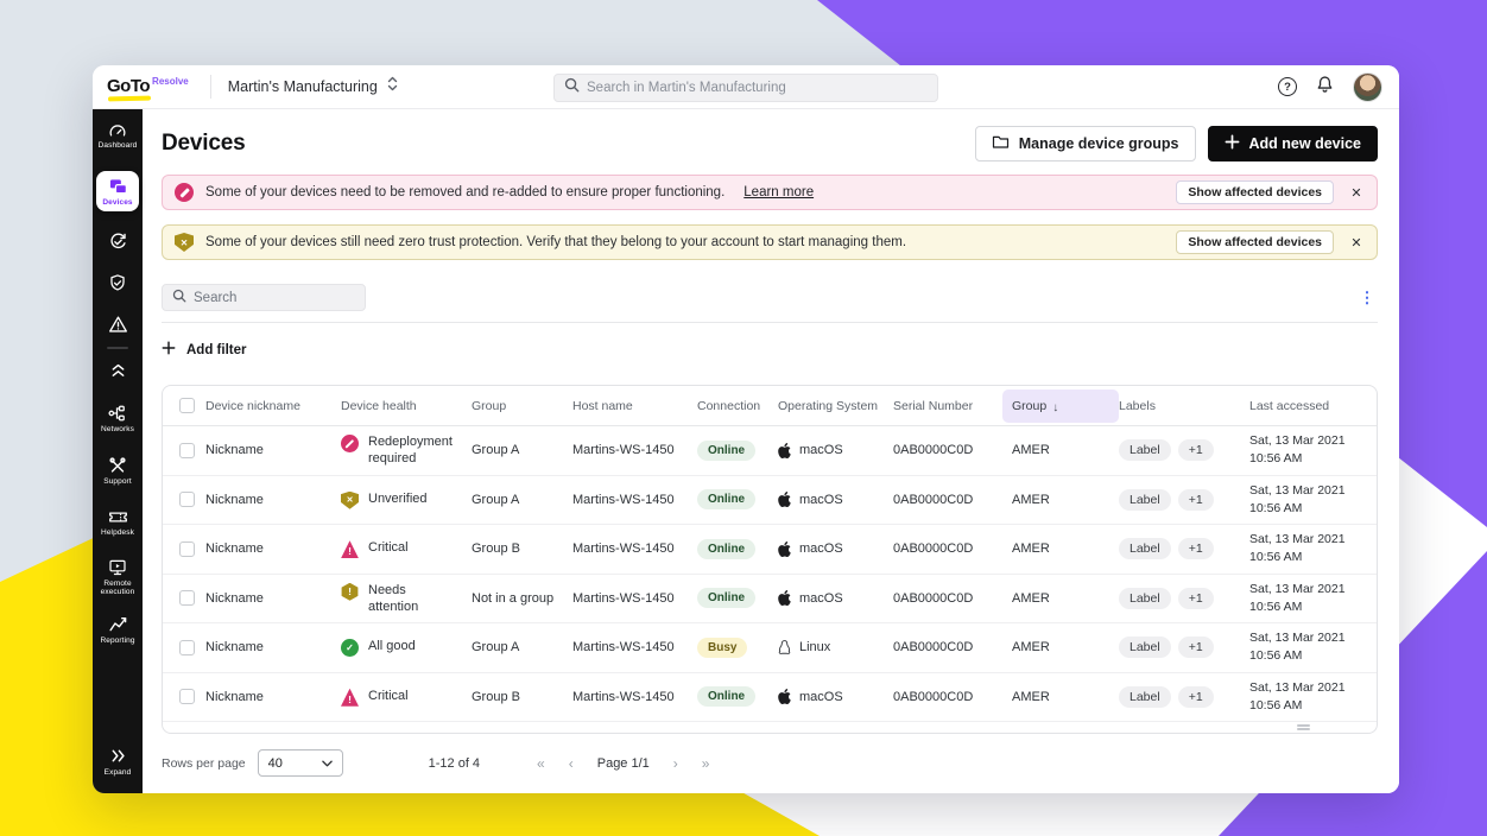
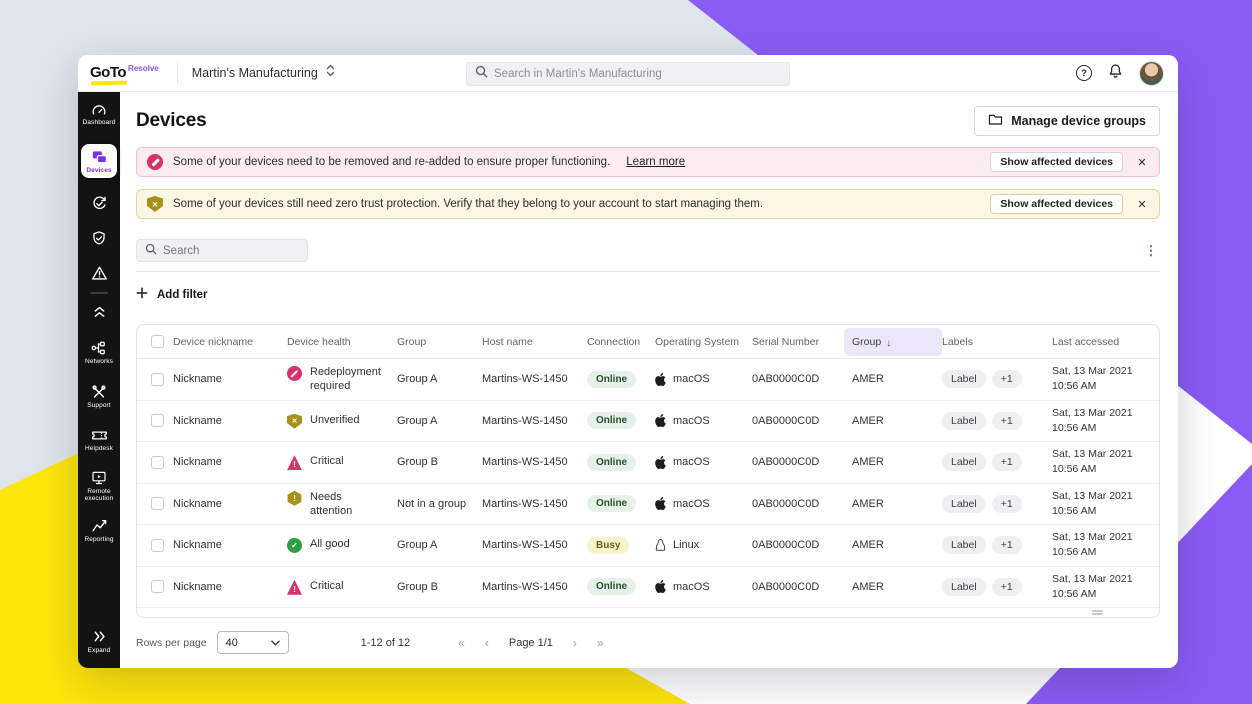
  GoTo
  Resolve
  Martin's Manufacturing
  Search in Martin's Manufacturing
  Devices
  Manage device groups
- Add new device
  Some of your devices need to be removed and re-added to ensure proper functioning.
  Learn more
  Show affected devices
  Some of your devices still need zero trust protection. Verify that they belong to your account to start managing them.
  Show affected devices
  Search
  Add filter
  Device nickname
  Device health
  Group
  Host name
  Connection
  Operating System
  Serial Number
  Group
  Labels
  Last accessed
  Nickname
  Redeployment required
  Group A
  Martins-WS-1450
  Online
  macOS
  0AB0000C0D
  AMER
  Label
  +1
  Sat, 13 Mar 2021
  10:56 AM
  Nickname
  Unverified
  Group A
  Martins-WS-1450
  Online
  macOS
  0AB0000C0D
  AMER
  Label
  +1
  Sat, 13 Mar 2021
  10:56 AM
  Nickname
  Critical
  Group B
  Martins-WS-1450
  Online
  macOS
  0AB0000C0D
  AMER
  Label
  +1
  Sat, 13 Mar 2021
  10:56 AM
  Nickname
  Needs attention
  Not in a group
  Martins-WS-1450
  Online
  macOS
  0AB0000C0D
  AMER
  Label
  +1
  Sat, 13 Mar 2021
  10:56 AM
  Nickname
  All good
  Group A
  Martins-WS-1450
  Busy
  Linux
  0AB0000C0D
  AMER
  Label
  +1
  Sat, 13 Mar 2021
  10:56 AM
  Nickname
  Critical
  Group B
  Martins-WS-1450
  Online
  macOS
  0AB0000C0D
  AMER
  Label
  +1
  Sat, 13 Mar 2021
  10:56 AM
  Rows per page
  40
- 1-12 of 4
+ 1-12 of 12
  Page 1/1
